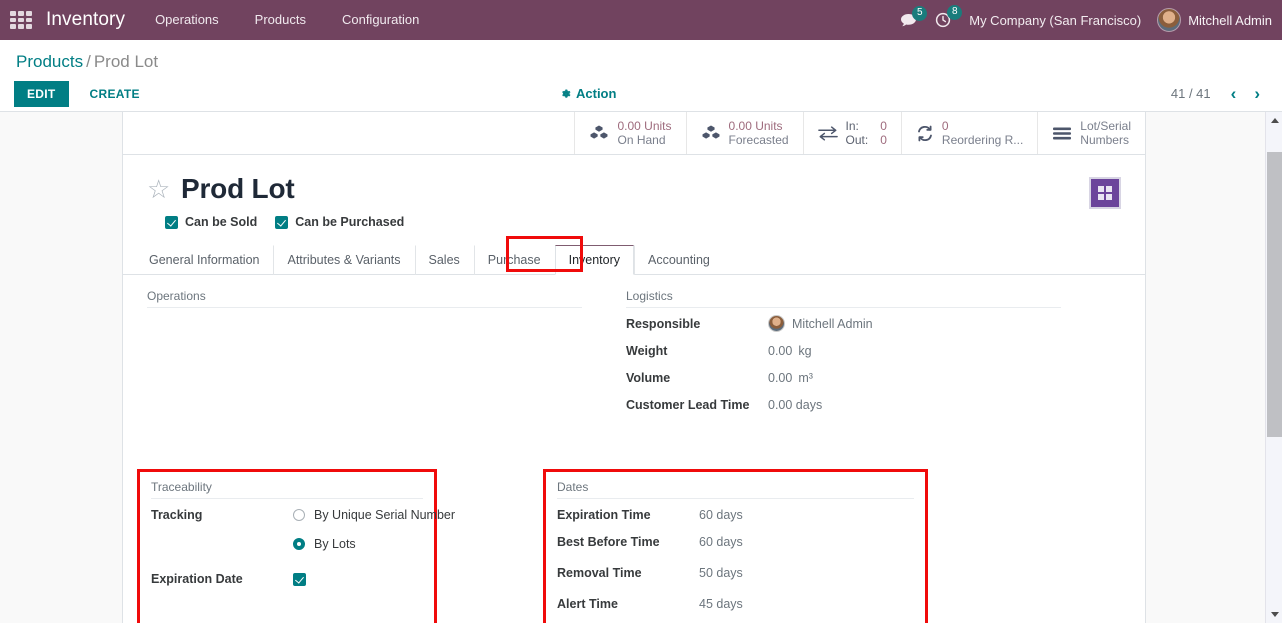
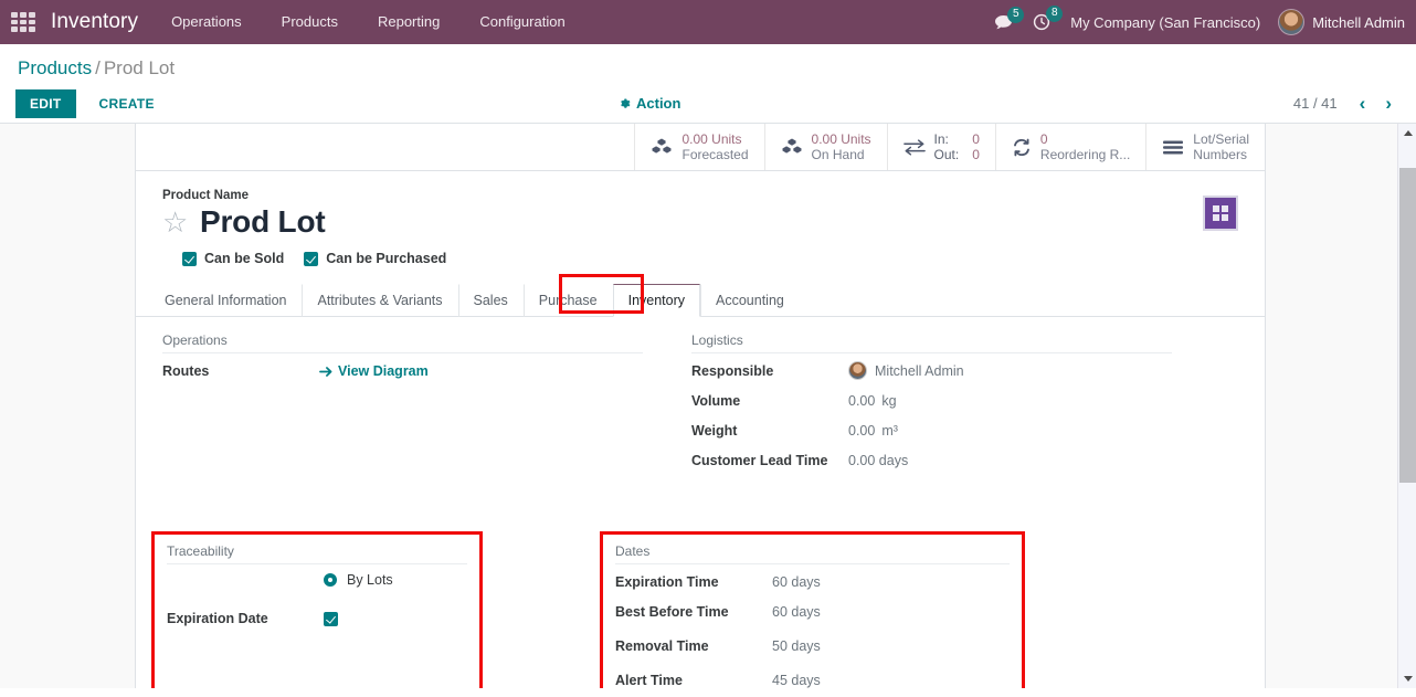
  Inventory
  Operations
  Products
+ Reporting
  Configuration
  5
  8
  My Company (San Francisco)
  Mitchell Admin
  Products / Prod Lot
  EDIT
  CREATE
  Action
  41 / 41
  ‹
  ›
  0.00 Units
- On Hand
+ Forecasted
  0.00 Units
- Forecasted
+ On Hand
  In:
  Out:
  0
  0
  0
  Reordering R...
  Lot/Serial
  Numbers
+ Product Name
  ☆
  Prod Lot
  Can be Sold
  Can be Purchased
  General Information
  Attributes & Variants
  Sales
  Purchase
  Inventory
  Accounting
  Operations
+ Routes
+ View Diagram
  Logistics
  Responsible
  Mitchell Admin
- Weight
+ Volume
  0.00 kg
- Volume
+ Weight
  0.00 m³
  Customer Lead Time
  0.00 days
  Traceability
- Tracking
- By Unique Serial Number
  By Lots
  Expiration Date
  Dates
  Expiration Time
  60 days
  Best Before Time
  60 days
  Removal Time
  50 days
  Alert Time
  45 days
